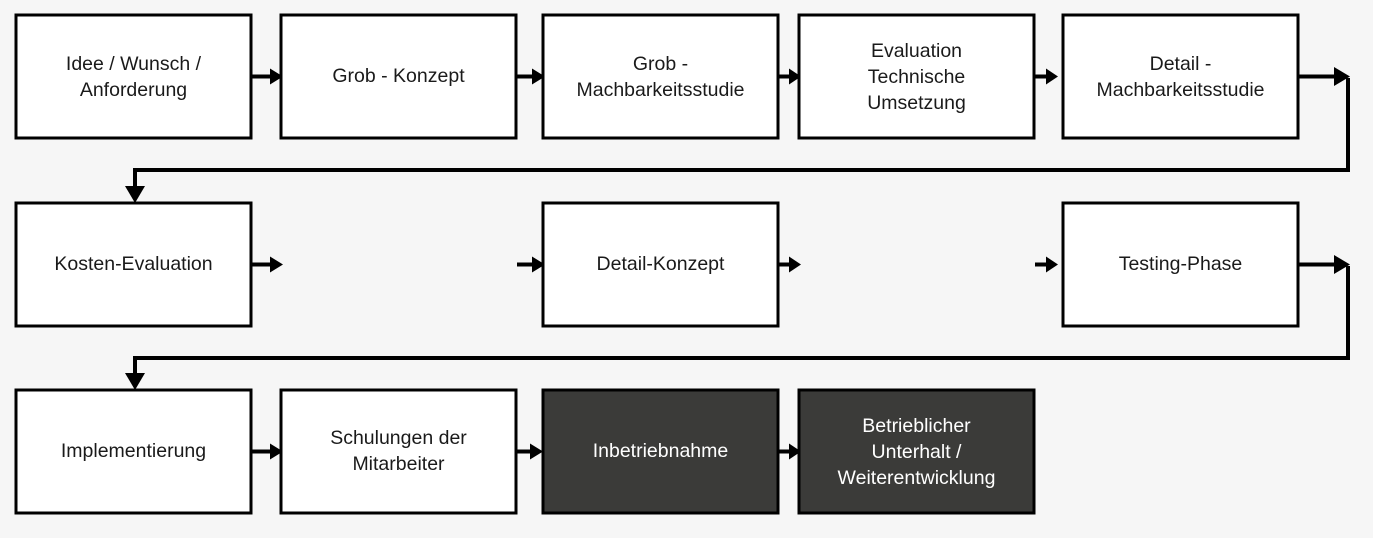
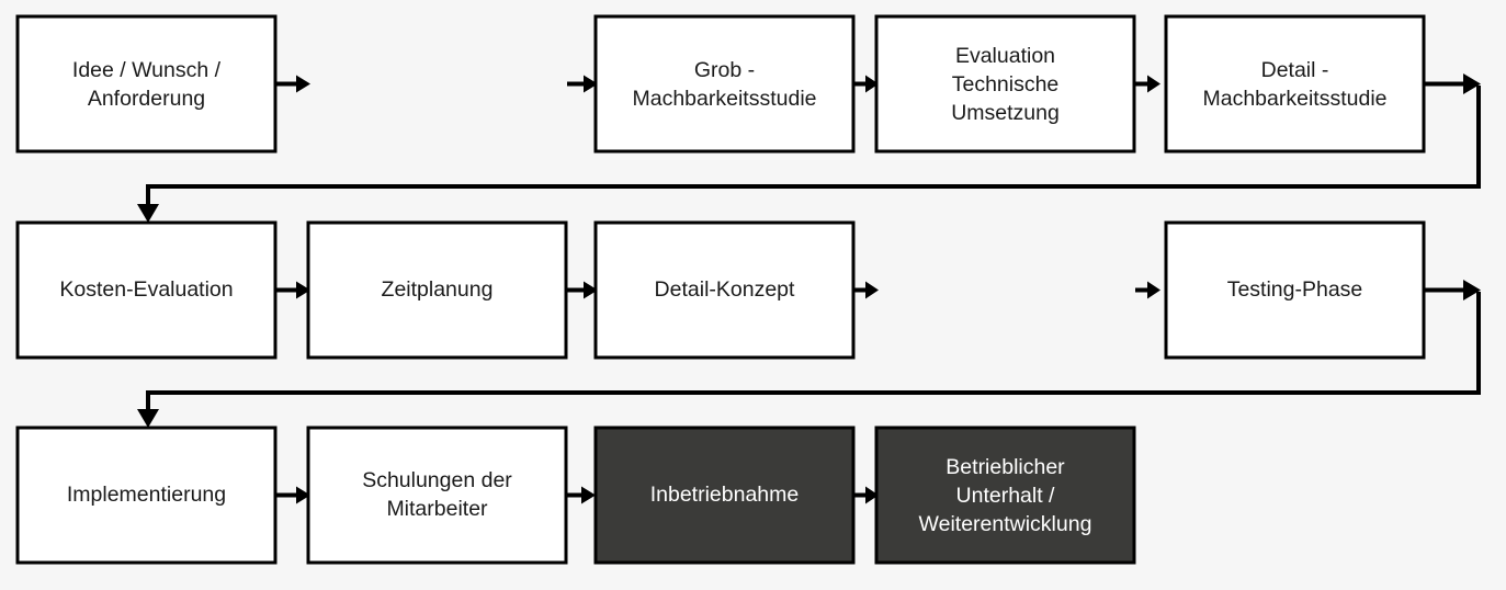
  Idee / Wunsch /
  Anforderung
- Grob - Konzept
  Grob -
  Machbarkeitsstudie
  Evaluation
  Technische
  Umsetzung
  Detail -
  Machbarkeitsstudie
  Kosten-Evaluation
+ Zeitplanung
  Detail-Konzept
  Testing-Phase
  Implementierung
  Schulungen der
  Mitarbeiter
  Inbetriebnahme
  Betrieblicher
  Unterhalt /
  Weiterentwicklung
